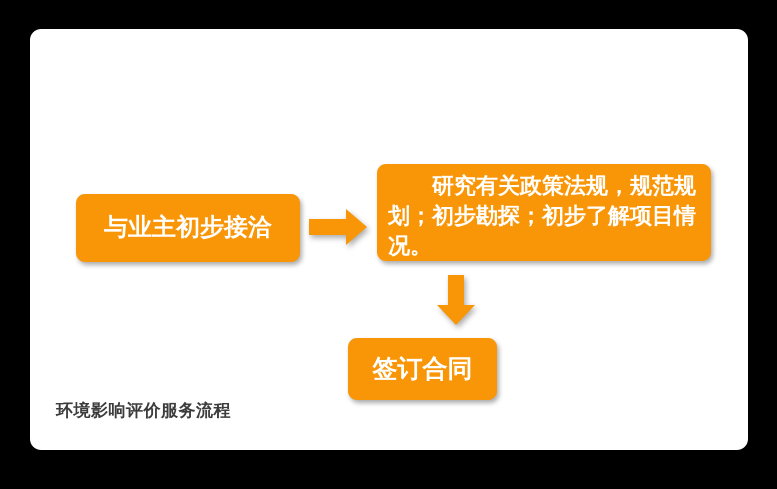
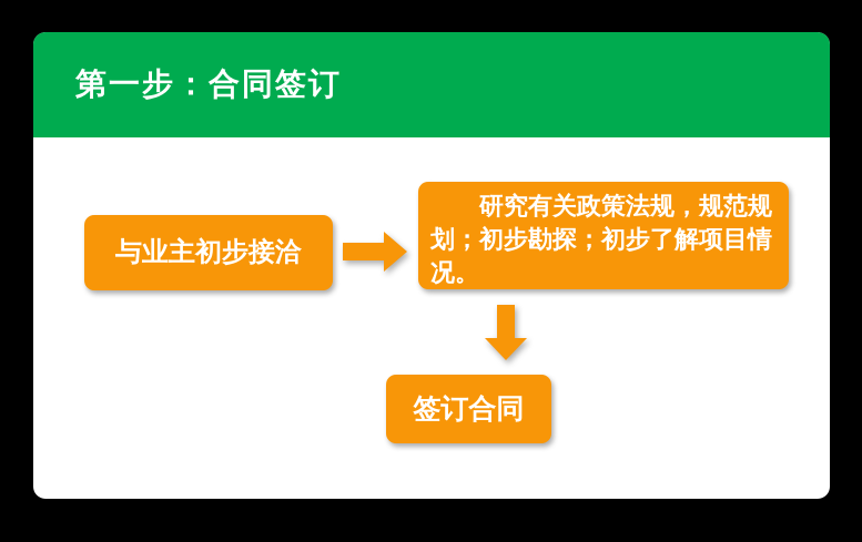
+ 第一步：合同签订
  与业主初步接洽
  研究有关政策法规，规范规划；初步勘探；初步了解项目情况。
  签订合同
- 环境影响评价服务流程
